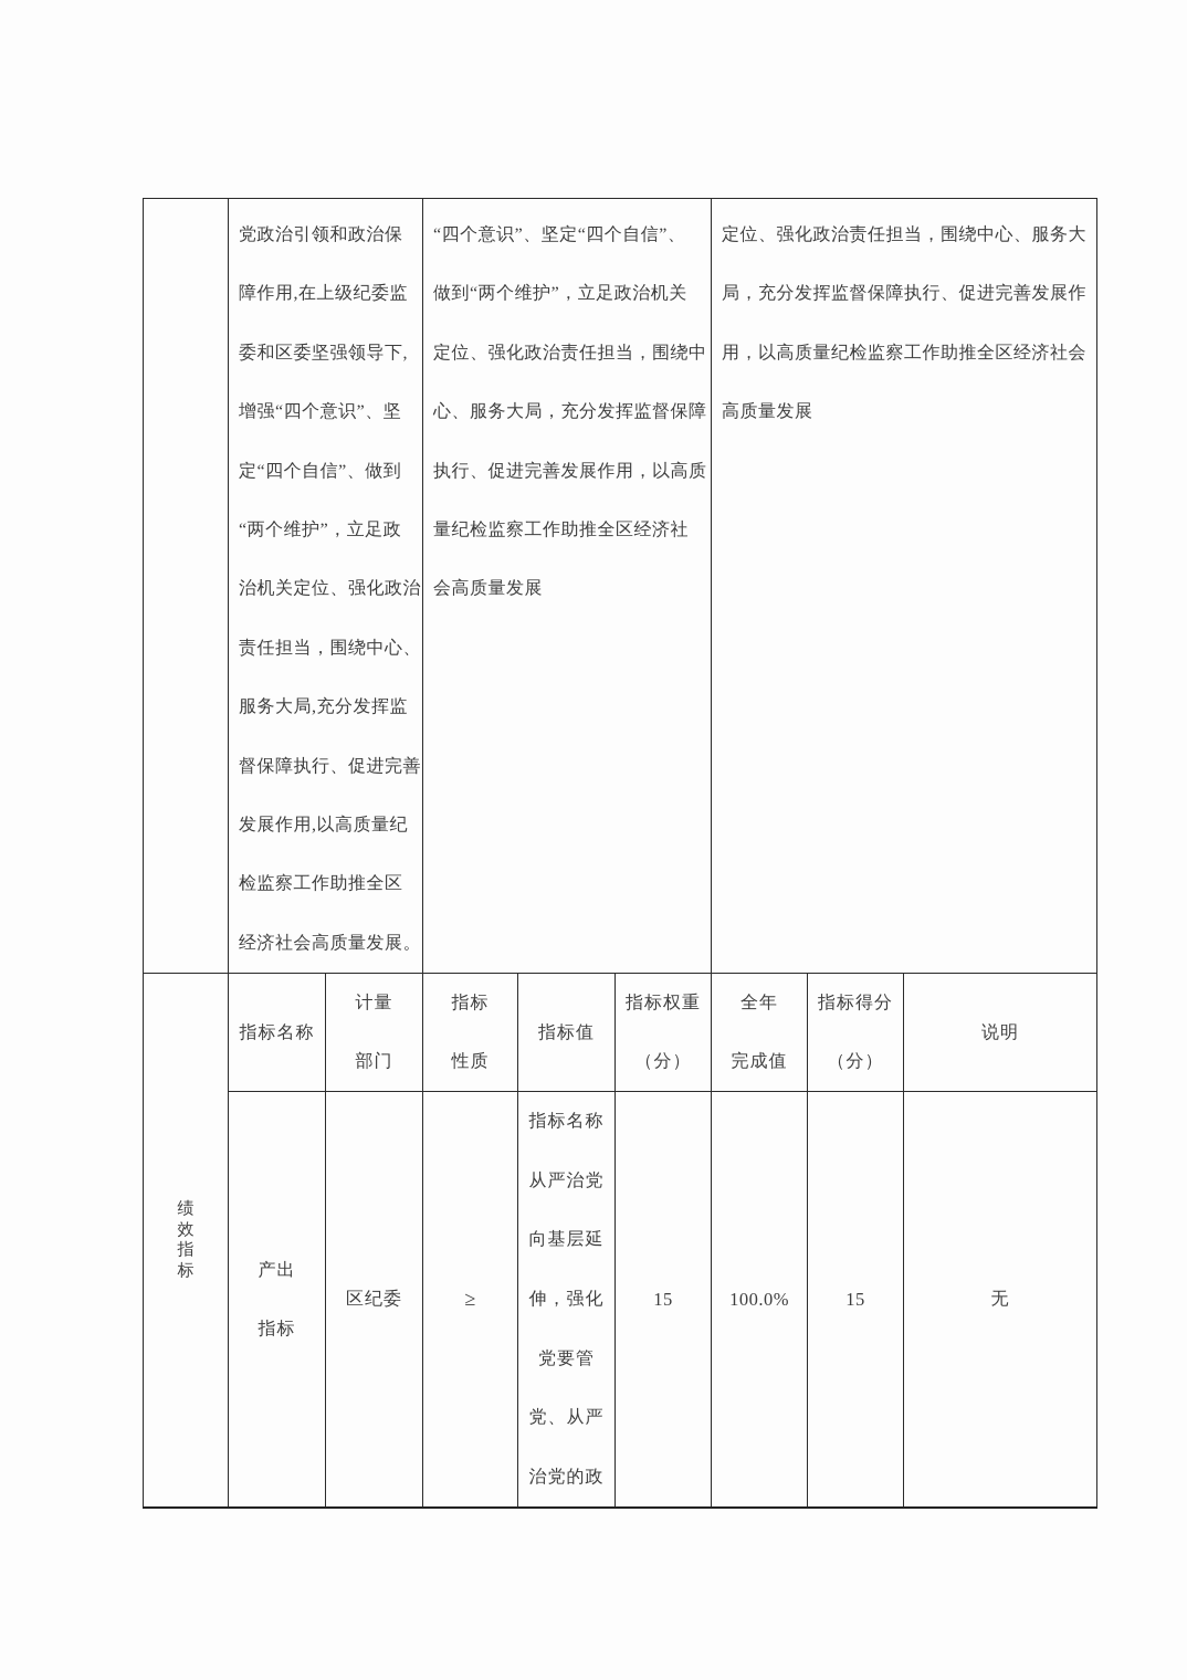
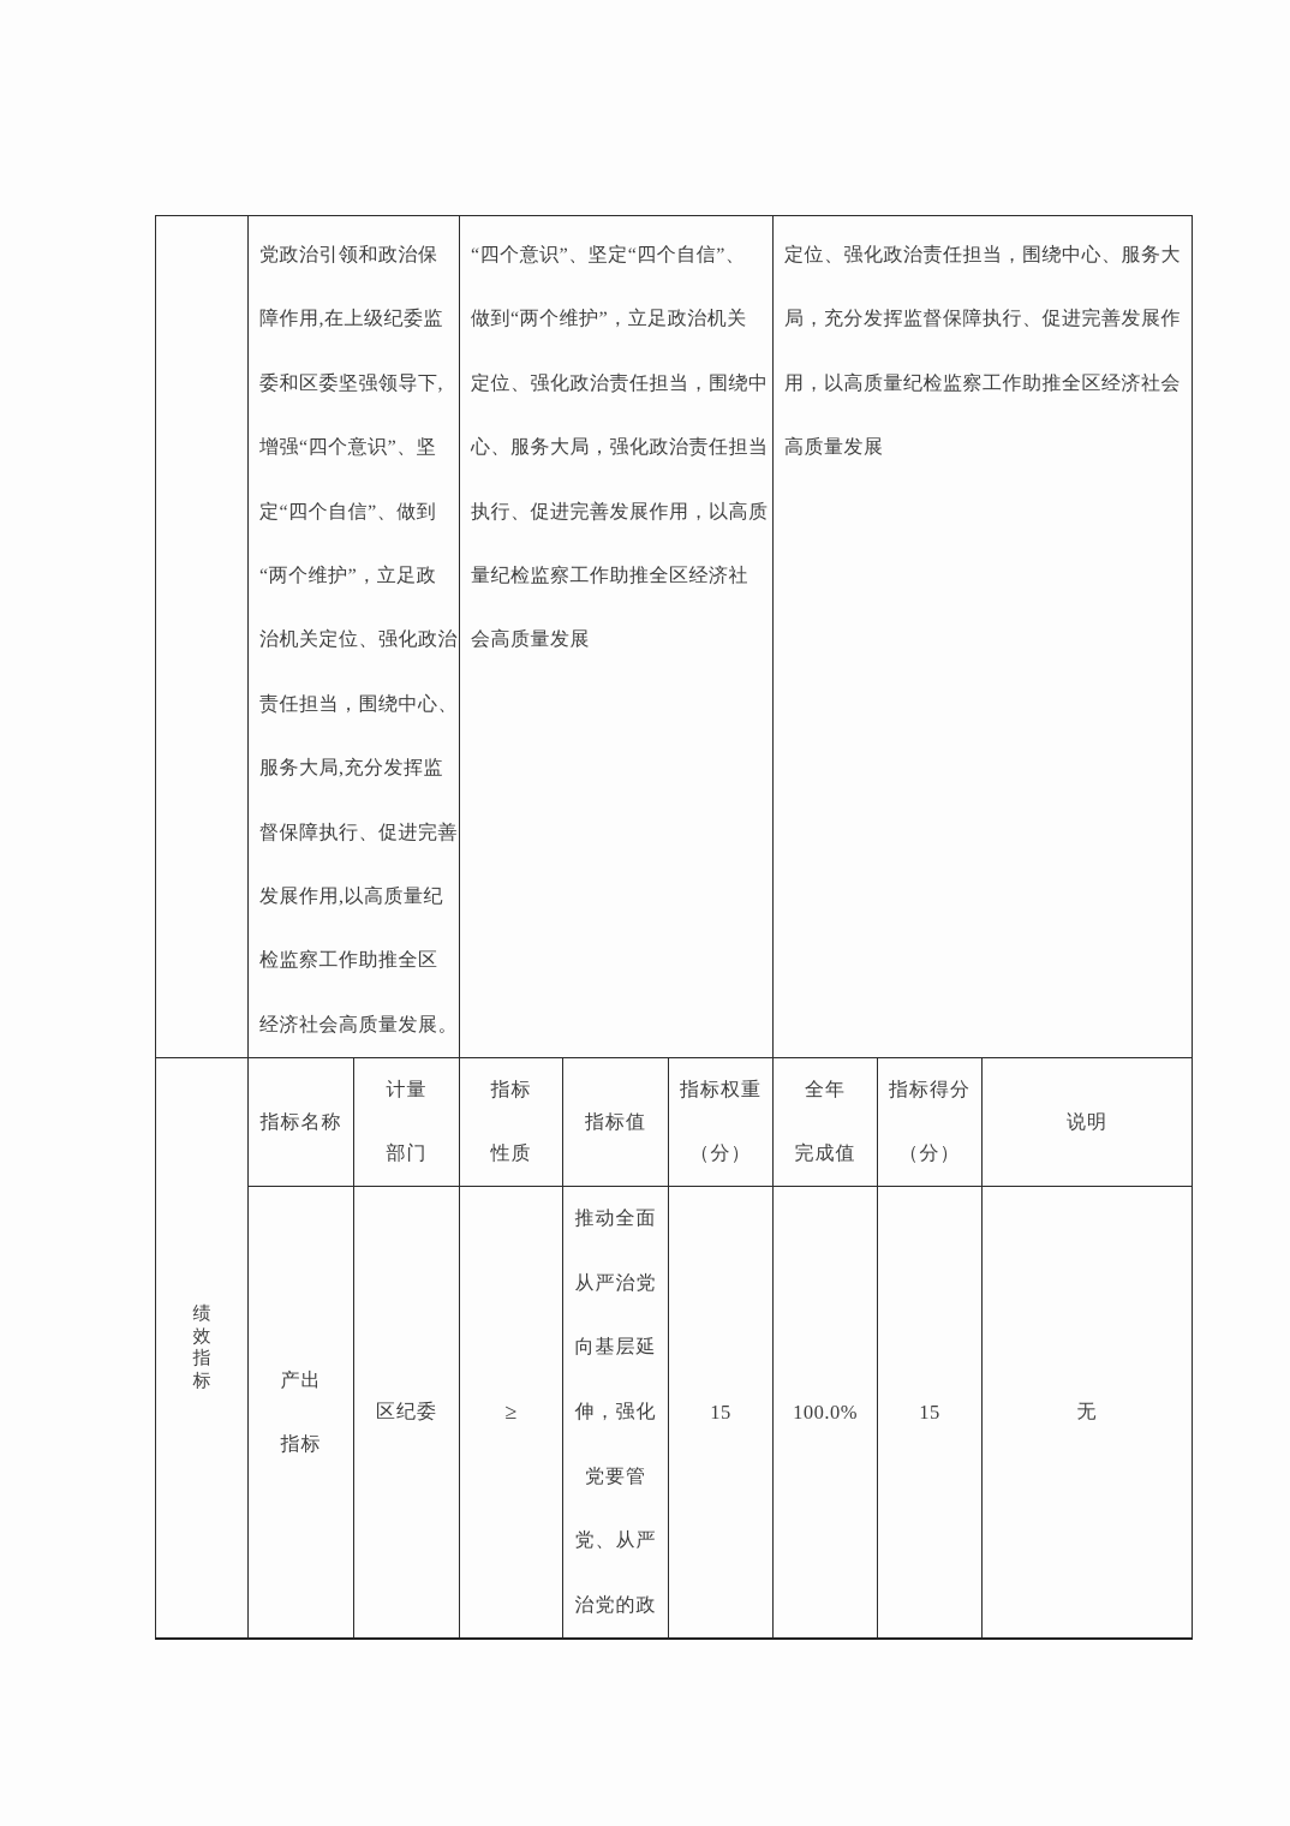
- 	党政治引领和政治保 障作用,在上级纪委监 委和区委坚强领导下, 增强“四个意识”、坚 定“四个自信”、做到 “两个维护”，立足政 治机关定位、强化政治 责任担当，围绕中心、 服务大局,充分发挥监 督保障执行、促进完善 发展作用,以高质量纪 检监察工作助推全区 经济社会高质量发展。	“四个意识”、坚定“四个自信”、 做到“两个维护”，立足政治机关 定位、强化政治责任担当，围绕中 心、服务大局，充分发挥监督保障 执行、促进完善发展作用，以高质 量纪检监察工作助推全区经济社 会高质量发展	定位、强化政治责任担当，围绕中心、服务大 局，充分发挥监督保障执行、促进完善发展作 用，以高质量纪检监察工作助推全区经济社会 高质量发展
+ 	党政治引领和政治保 障作用,在上级纪委监 委和区委坚强领导下, 增强“四个意识”、坚 定“四个自信”、做到 “两个维护”，立足政 治机关定位、强化政治 责任担当，围绕中心、 服务大局,充分发挥监 督保障执行、促进完善 发展作用,以高质量纪 检监察工作助推全区 经济社会高质量发展。	“四个意识”、坚定“四个自信”、 做到“两个维护”，立足政治机关 定位、强化政治责任担当，围绕中 心、服务大局，强化政治责任担当 执行、促进完善发展作用，以高质 量纪检监察工作助推全区经济社 会高质量发展	定位、强化政治责任担当，围绕中心、服务大 局，充分发挥监督保障执行、促进完善发展作 用，以高质量纪检监察工作助推全区经济社会 高质量发展
  绩 效 指 标	指标名称	计量 部门	指标 性质	指标值	指标权重 （分）	全年 完成值	指标得分 （分）	说明
- 产出 指标	区纪委	≥	指标名称 从严治党 向基层延 伸，强化 党要管 党、从严 治党的政	15	100.0%	15	无
+ 产出 指标	区纪委	≥	推动全面 从严治党 向基层延 伸，强化 党要管 党、从严 治党的政	15	100.0%	15	无
